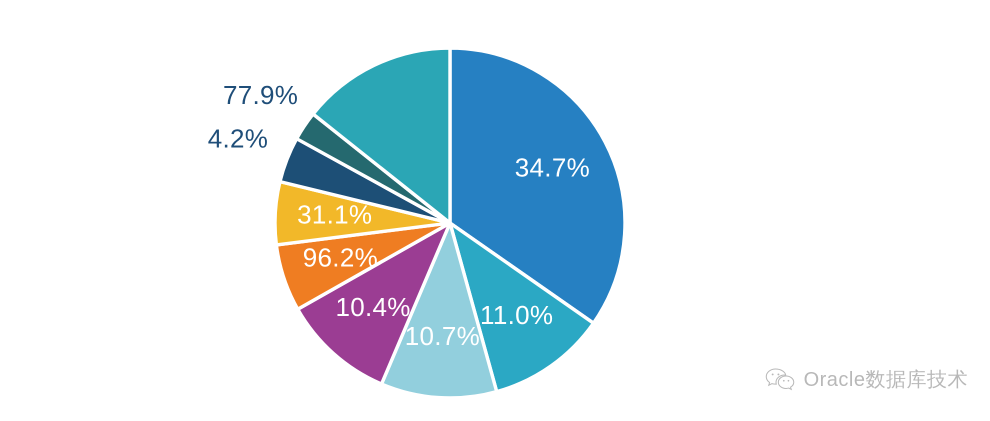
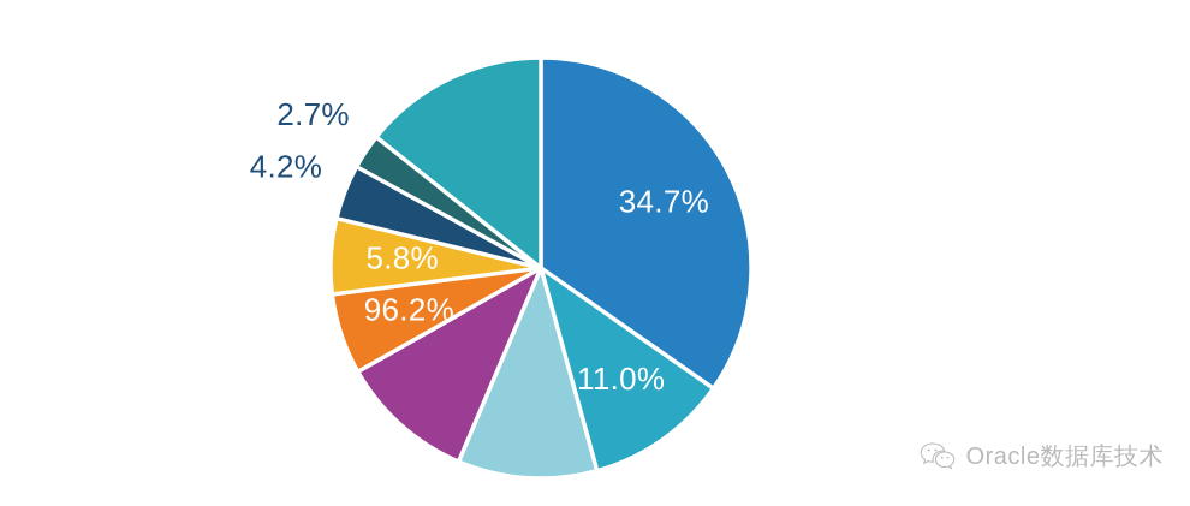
  34.7%
  11.0%
- 10.7%
- 10.4%
  96.2%
- 31.1%
+ 5.8%
  4.2%
- 77.9%
+ 2.7%
  Oracle数据库技术
